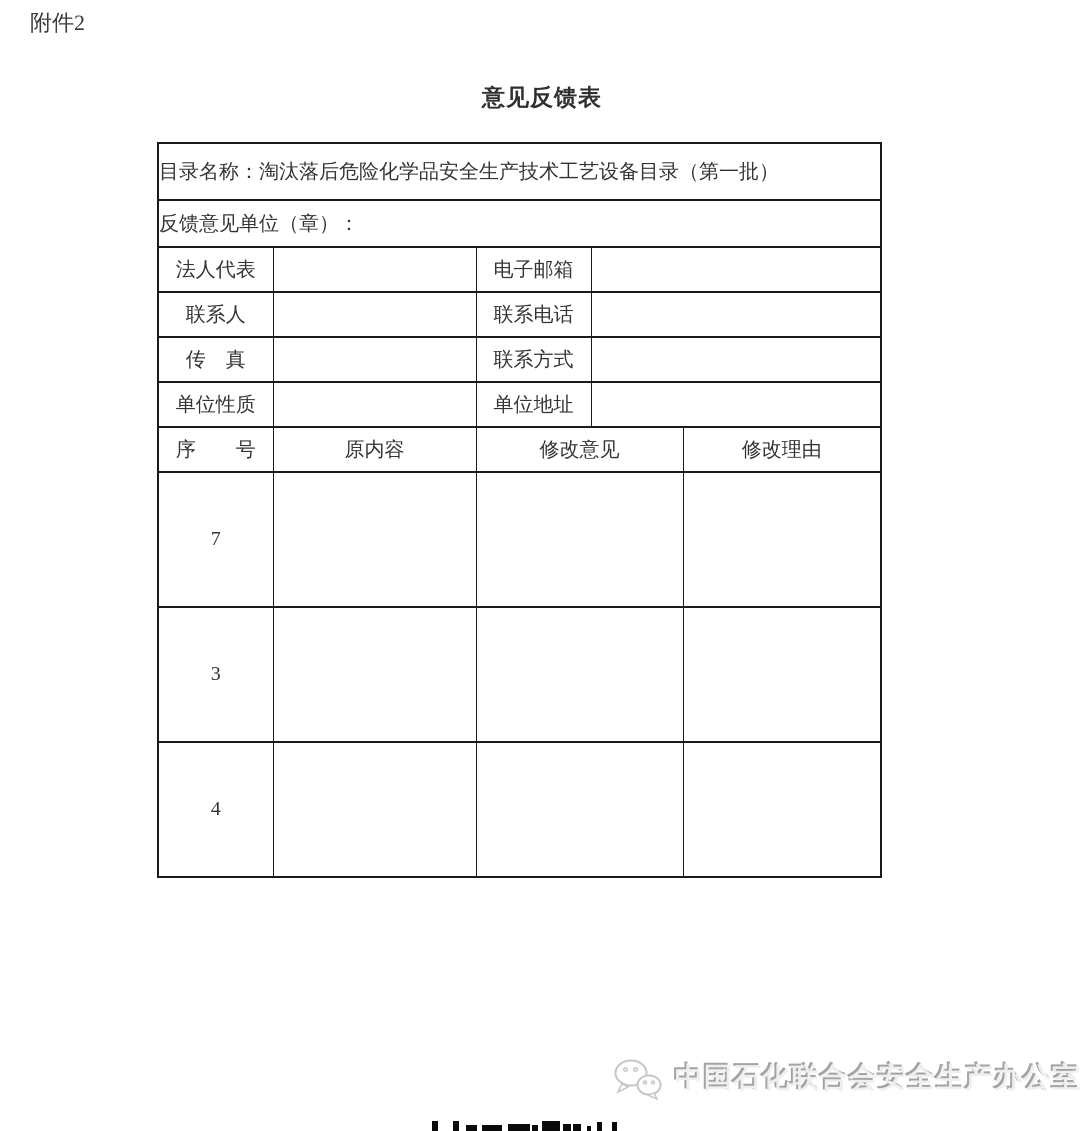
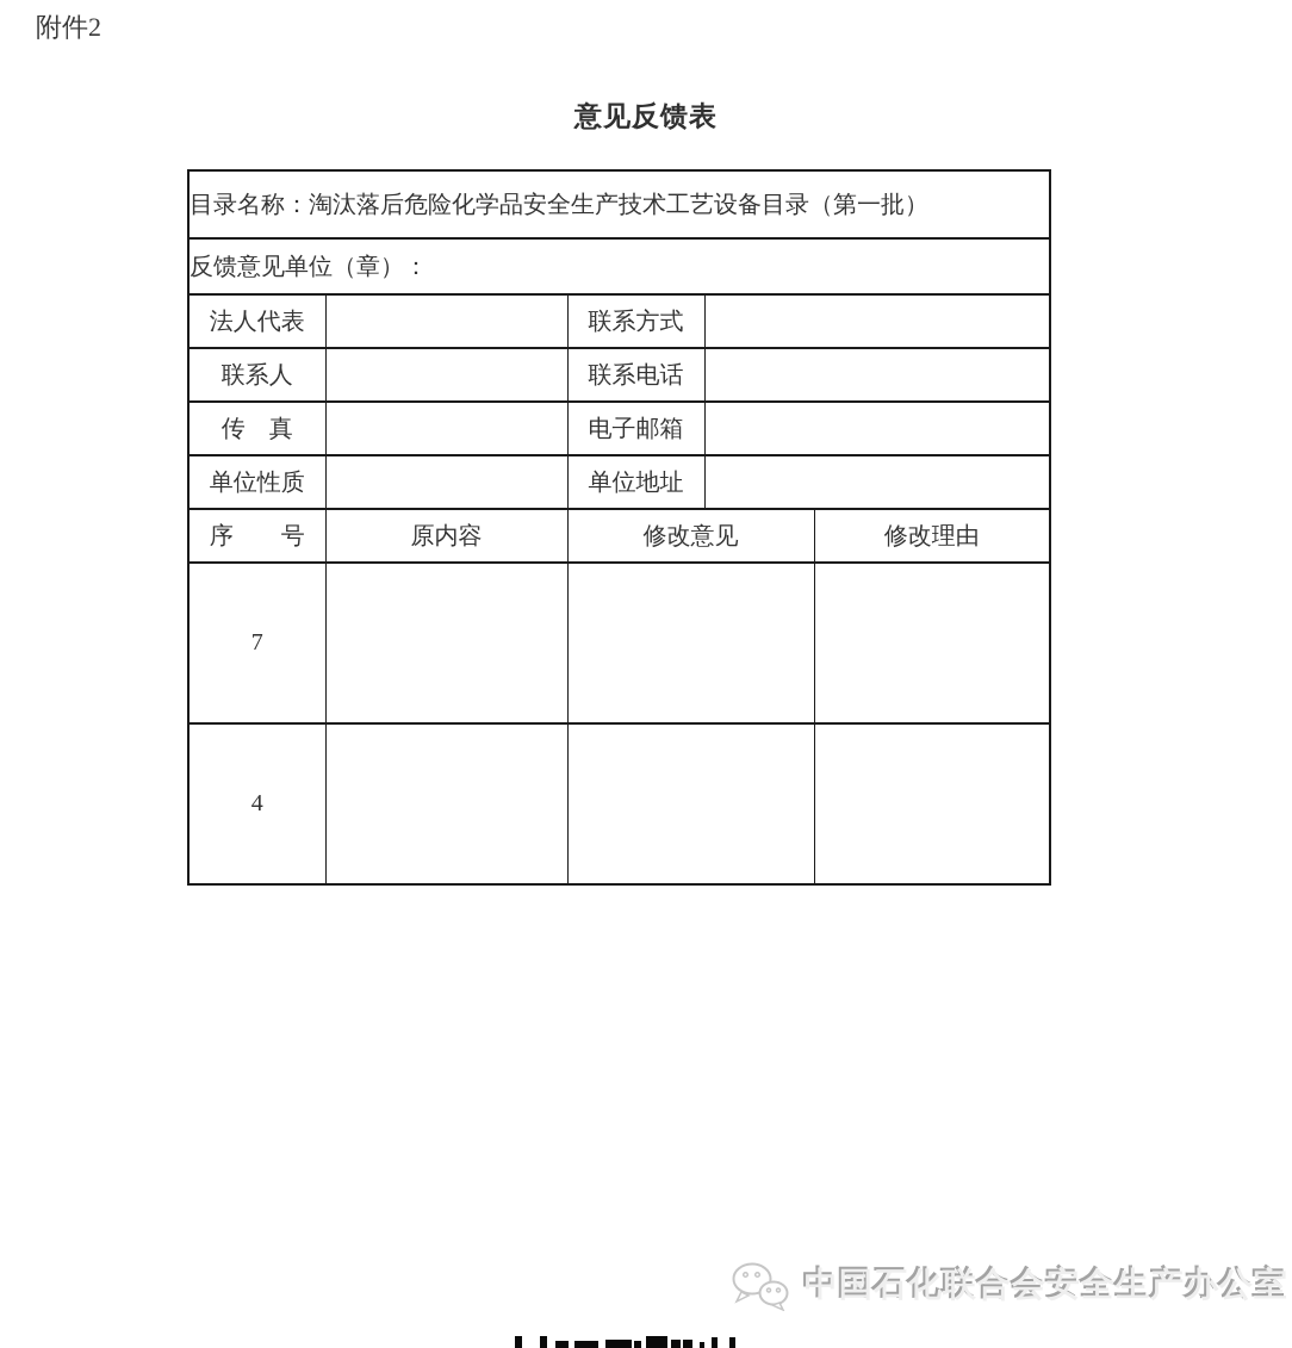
  附件2
  意见反馈表
  目录名称：淘汰落后危险化学品安全生产技术工艺设备目录（第一批）
  反馈意见单位（章）：
- 法人代表		电子邮箱
+ 法人代表		联系方式
  联系人		联系电话
- 传 真		联系方式
+ 传 真		电子邮箱
  单位性质		单位地址
  序 号	原内容	修改意见	修改理由
  7
- 3
  4
  中国石化联合会安全生产办公室
